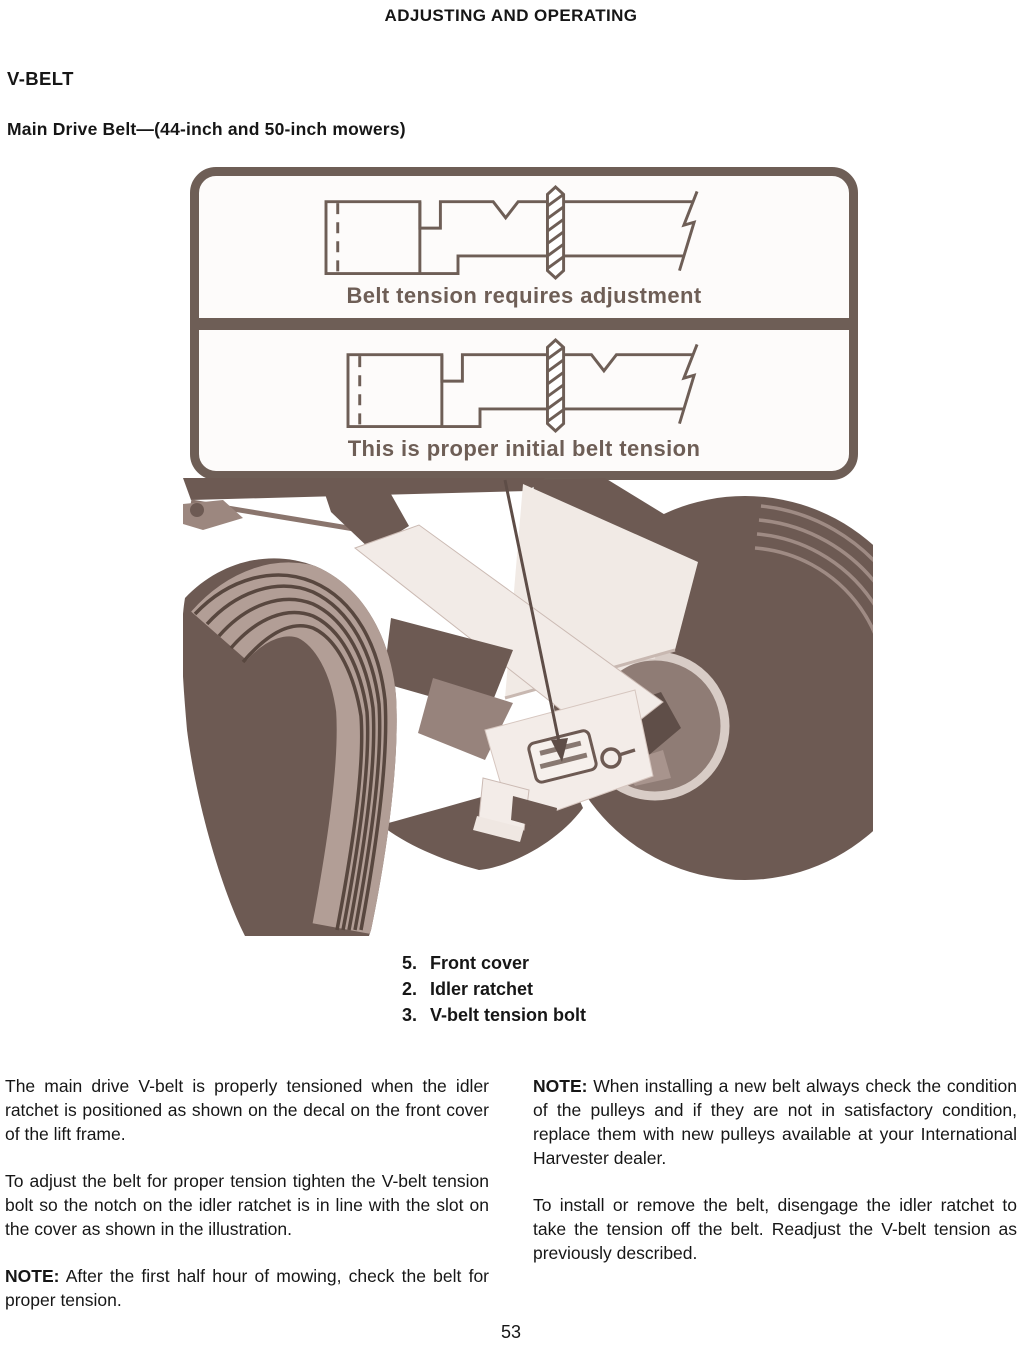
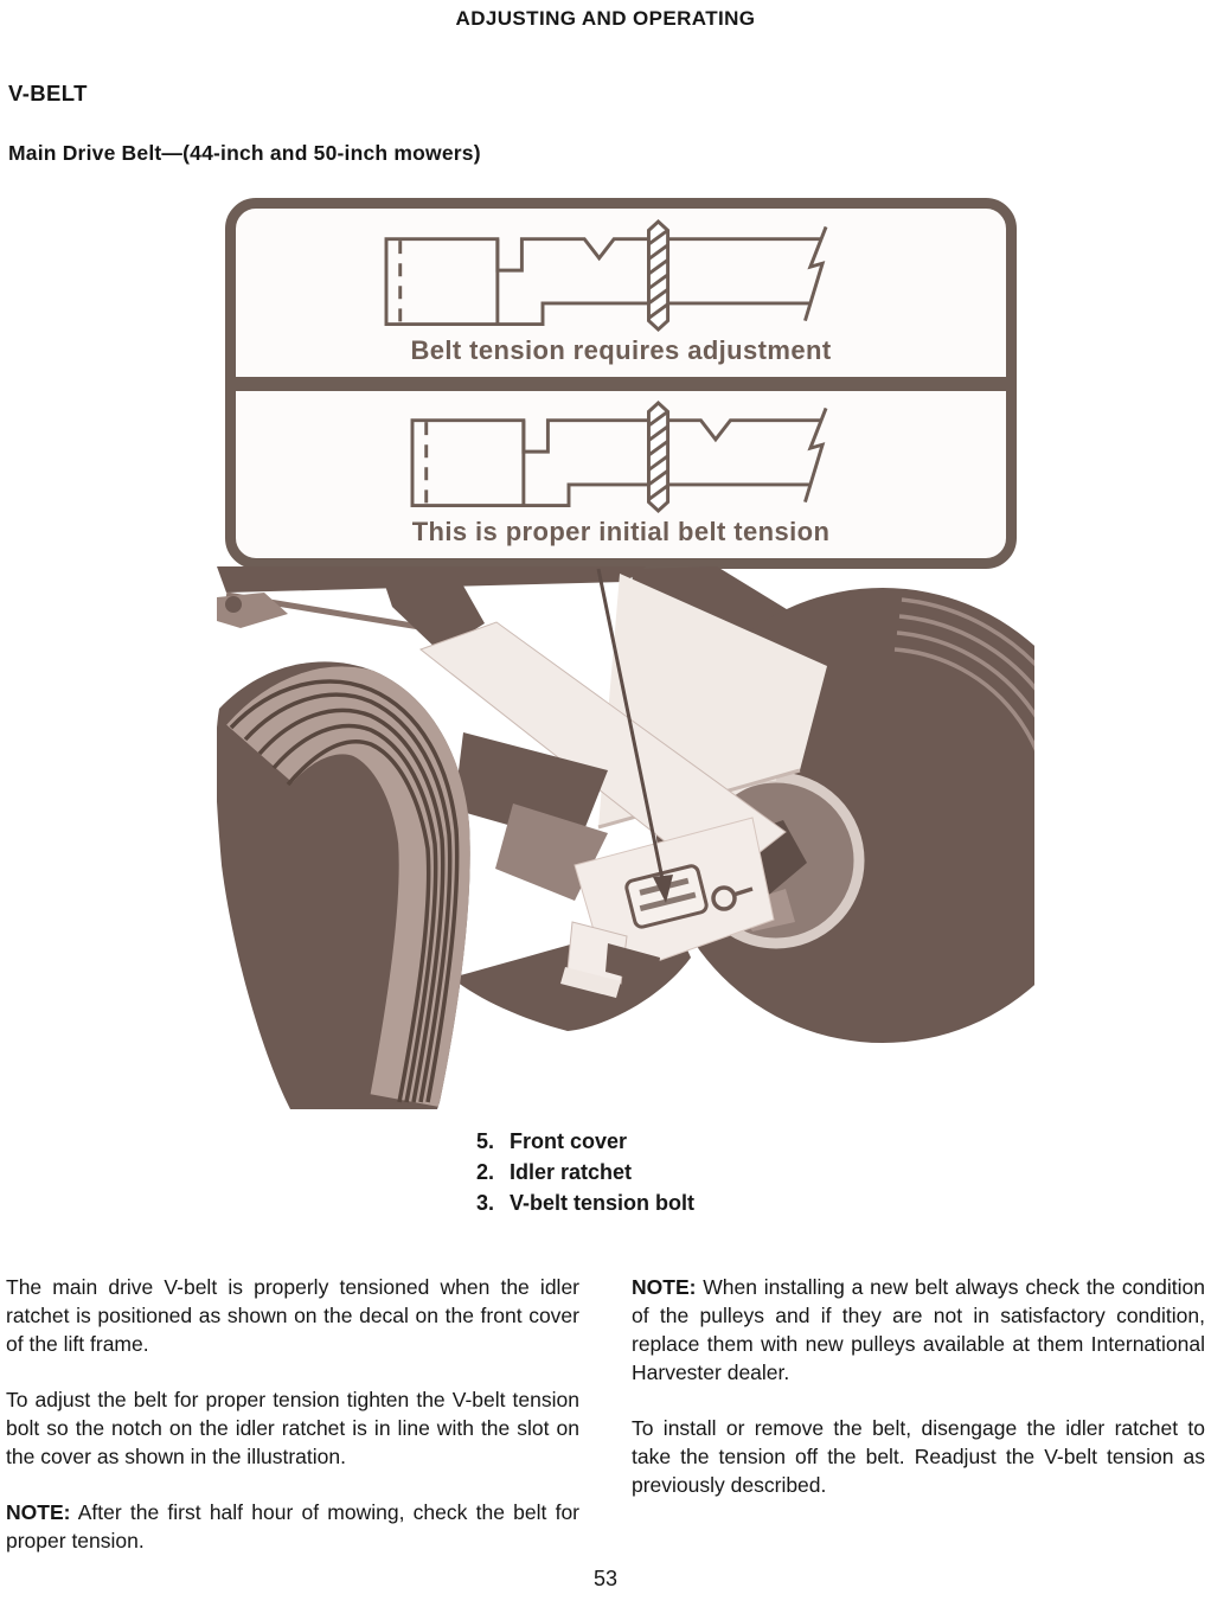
  ADJUSTING AND OPERATING
  V-BELT
  Main Drive Belt—(44-inch and 50-inch mowers)
  Belt tension requires adjustment
  This is proper initial belt tension
  5.
  Front cover
  2.
  Idler ratchet
  3.
  V-belt tension bolt
  The main drive V-belt is properly tensioned when the idler ratchet is positioned as shown on the decal on the front cover of the lift frame.
  To adjust the belt for proper tension tighten the V-belt tension bolt so the notch on the idler ratchet is in line with the slot on the cover as shown in the illustration.
  NOTE: After the first half hour of mowing, check the belt for proper tension.
- NOTE: When installing a new belt always check the condition of the pulleys and if they are not in satisfactory condition, replace them with new pulleys available at your International Harvester dealer.
+ NOTE: When installing a new belt always check the condition of the pulleys and if they are not in satisfactory condition, replace them with new pulleys available at them International Harvester dealer.
  To install or remove the belt, disengage the idler ratchet to take the tension off the belt. Readjust the V-belt tension as previously described.
  53
